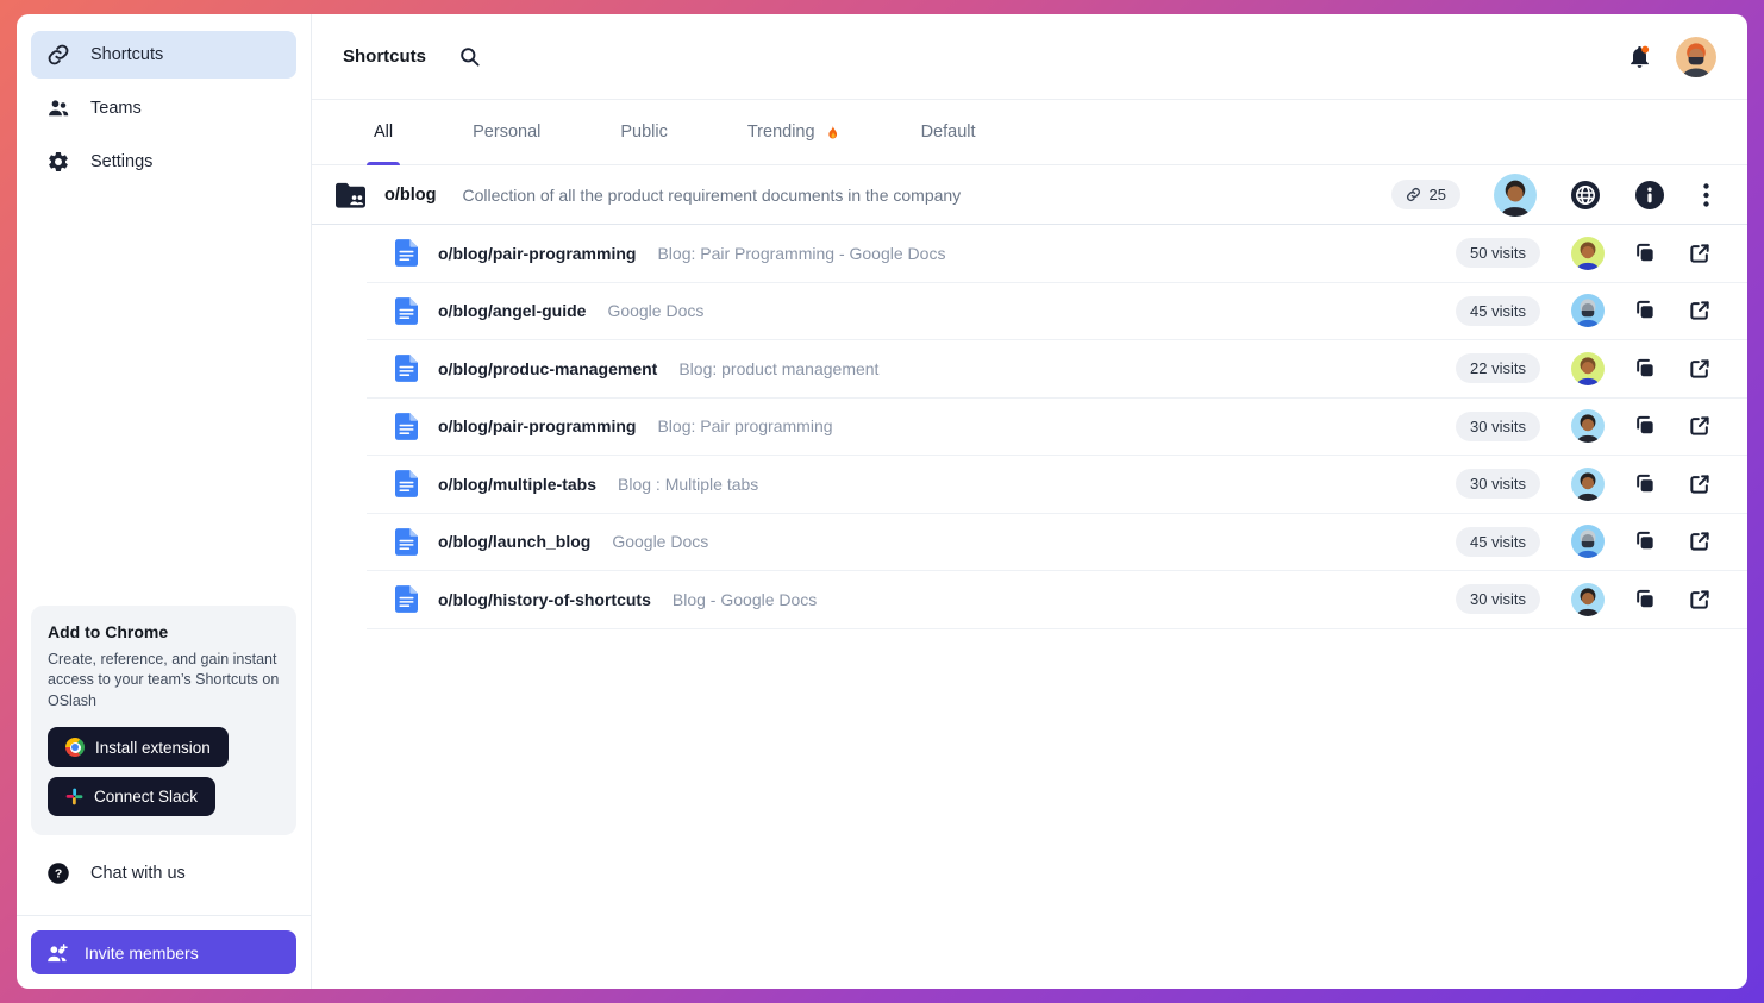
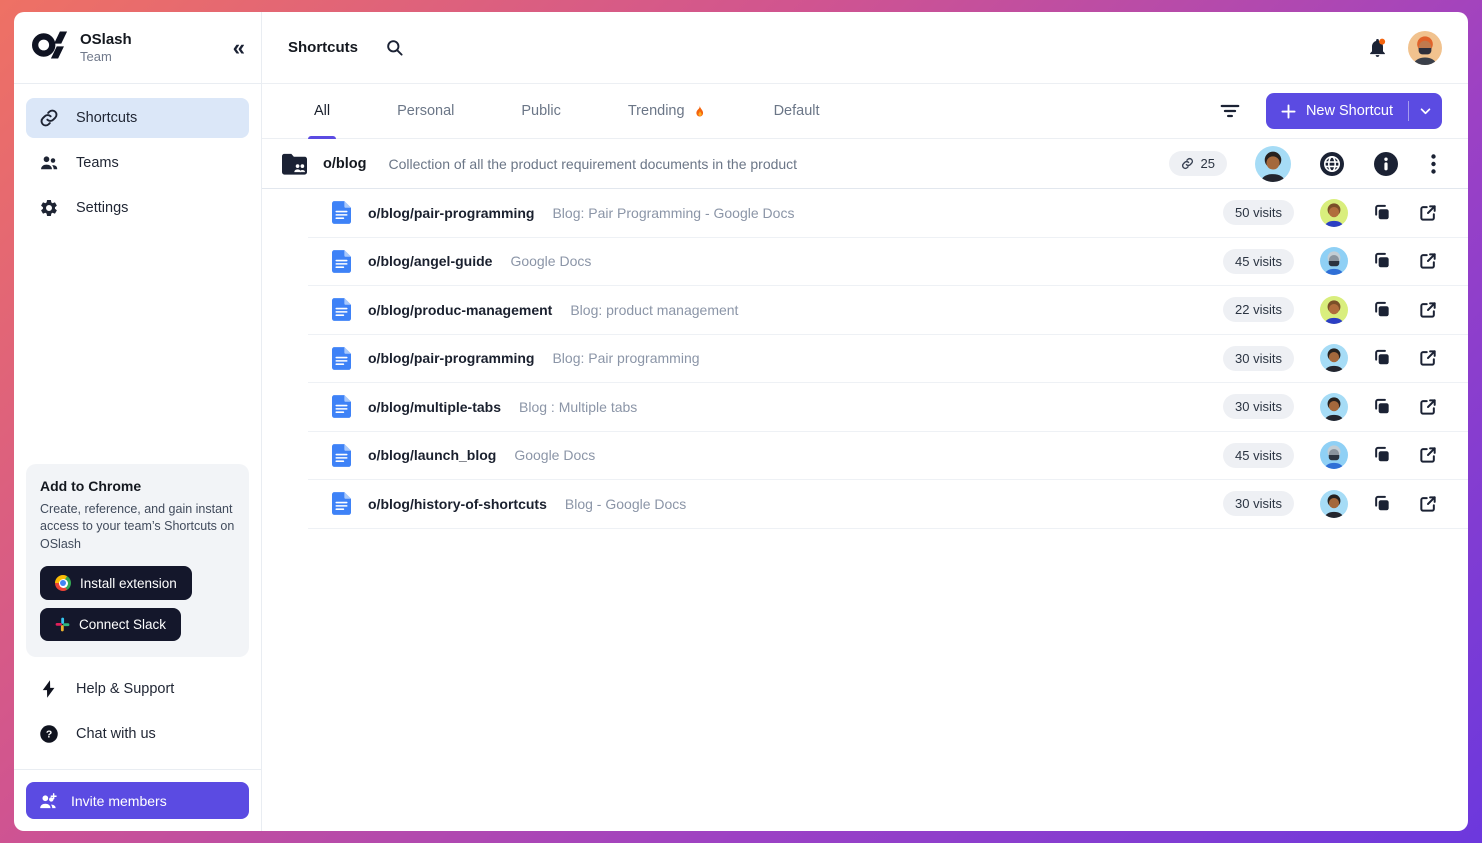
+ OSlash
+ Team
+ «
  Shortcuts
  Teams
  Settings
  Add to Chrome
  Create, reference, and gain instant access to your team’s Shortcuts on OSlash
  Install extension
  Connect Slack
+ Help & Support
  ?
  Chat with us
  Invite members
  Shortcuts
  All
  Personal
  Public
  Trending
  Default
+ New Shortcut
  o/blog
- Collection of all the product requirement documents in the company
+ Collection of all the product requirement documents in the product
  25
  o/blog/pair-programming
  Blog: Pair Programming - Google Docs
  50 visits
  o/blog/angel-guide
  Google Docs
  45 visits
  o/blog/produc-management
  Blog: product management
  22 visits
  o/blog/pair-programming
  Blog: Pair programming
  30 visits
  o/blog/multiple-tabs
  Blog : Multiple tabs
  30 visits
  o/blog/launch_blog
  Google Docs
  45 visits
  o/blog/history-of-shortcuts
  Blog - Google Docs
  30 visits
